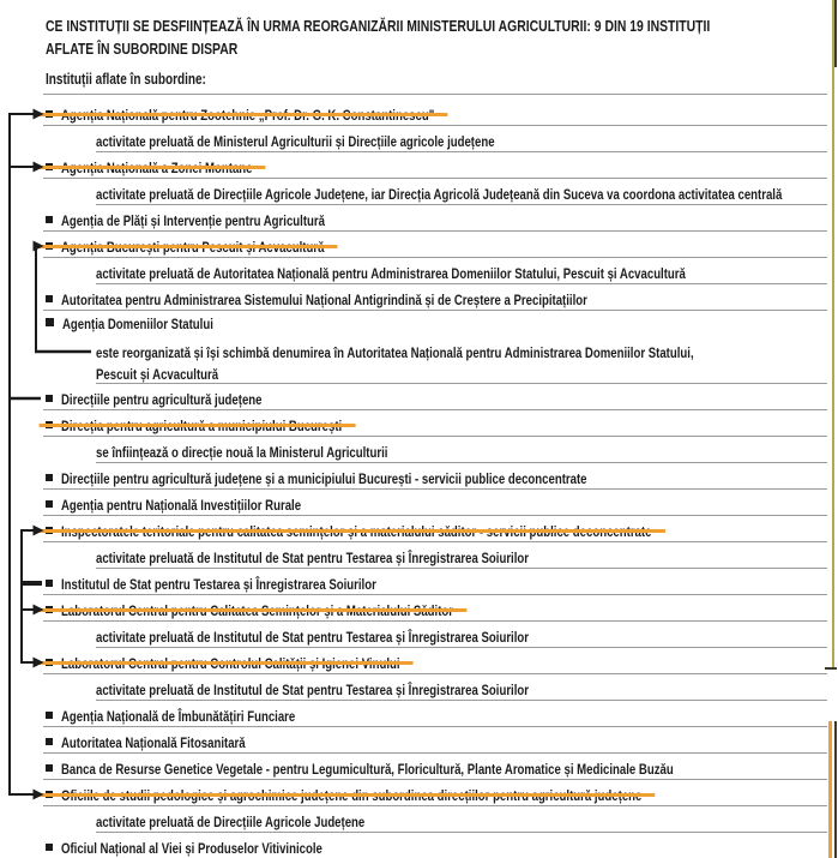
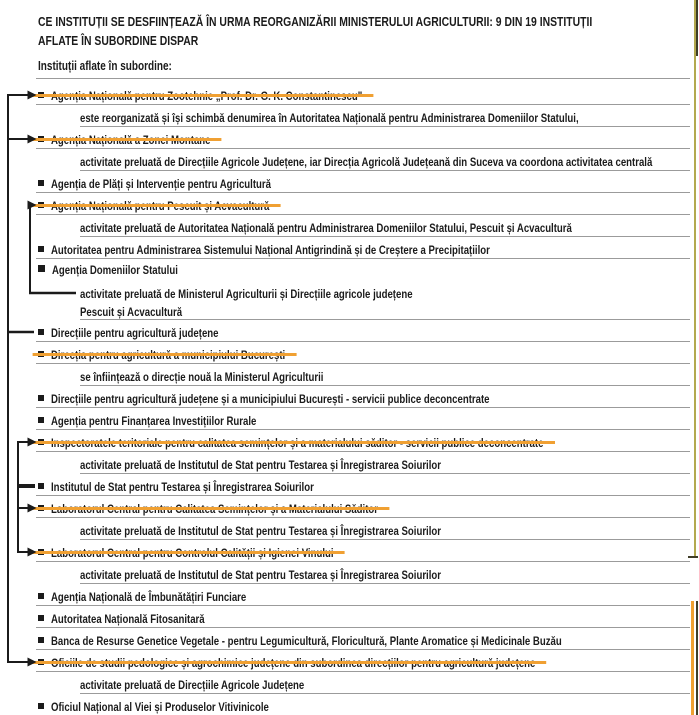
  CE INSTITUȚII SE DESFIINȚEAZĂ ÎN URMA REORGANIZĂRII MINISTERULUI AGRICULTURII: 9 DIN 19 INSTITUȚII
  AFLATE ÎN SUBORDINE DISPAR
  Instituții aflate în subordine:
  Agenția Națională pentru Zootehnie „Prof. Dr. G. K. Constantinescu"
- activitate preluată de Ministerul Agriculturii și Direcțiile agricole județene
+ este reorganizată și își schimbă denumirea în Autoritatea Națională pentru Administrarea Domeniilor Statului,
  Agenția Națională a Zonei Montane
  activitate preluată de Direcțiile Agricole Județene, iar Direcția Agricolă Județeană din Suceva va coordona activitatea centrală
  Agenția de Plăți și Intervenție pentru Agricultură
- Agenția București pentru Pescuit și Acvacultură
+ Agenția Națională pentru Pescuit și Acvacultură
  activitate preluată de Autoritatea Națională pentru Administrarea Domeniilor Statului, Pescuit și Acvacultură
  Autoritatea pentru Administrarea Sistemului Național Antigrindină și de Creștere a Precipitațiilor
  Agenția Domeniilor Statului
- este reorganizată și își schimbă denumirea în Autoritatea Națională pentru Administrarea Domeniilor Statului,
+ activitate preluată de Ministerul Agriculturii și Direcțiile agricole județene
  Pescuit și Acvacultură
  Direcțiile pentru agricultură județene
  Direcția pentru agricultură a municipiului București
  se înființează o direcție nouă la Ministerul Agriculturii
  Direcțiile pentru agricultură județene și a municipiului București - servicii publice deconcentrate
- Agenția pentru Națională Investițiilor Rurale
+ Agenția pentru Finanțarea Investițiilor Rurale
  Inspectoratele teritoriale pentru calitatea semințelor și a materialului săditor - servicii publice deconcentrate
  activitate preluată de Institutul de Stat pentru Testarea și Înregistrarea Soiurilor
  Institutul de Stat pentru Testarea și Înregistrarea Soiurilor
  Laboratorul Central pentru Calitatea Semințelor și a Materialului Săditor
  activitate preluată de Institutul de Stat pentru Testarea și Înregistrarea Soiurilor
  Laboratorul Central pentru Controlul Calității și Igienei Vinului
  activitate preluată de Institutul de Stat pentru Testarea și Înregistrarea Soiurilor
  Agenția Națională de Îmbunătățiri Funciare
  Autoritatea Națională Fitosanitară
  Banca de Resurse Genetice Vegetale - pentru Legumicultură, Floricultură, Plante Aromatice și Medicinale Buzău
  Oficiile de studii pedologice și agrochimice județene din subordinea direcțiilor pentru agricultură județene
  activitate preluată de Direcțiile Agricole Județene
  Oficiul Național al Viei și Produselor Vitivinicole
